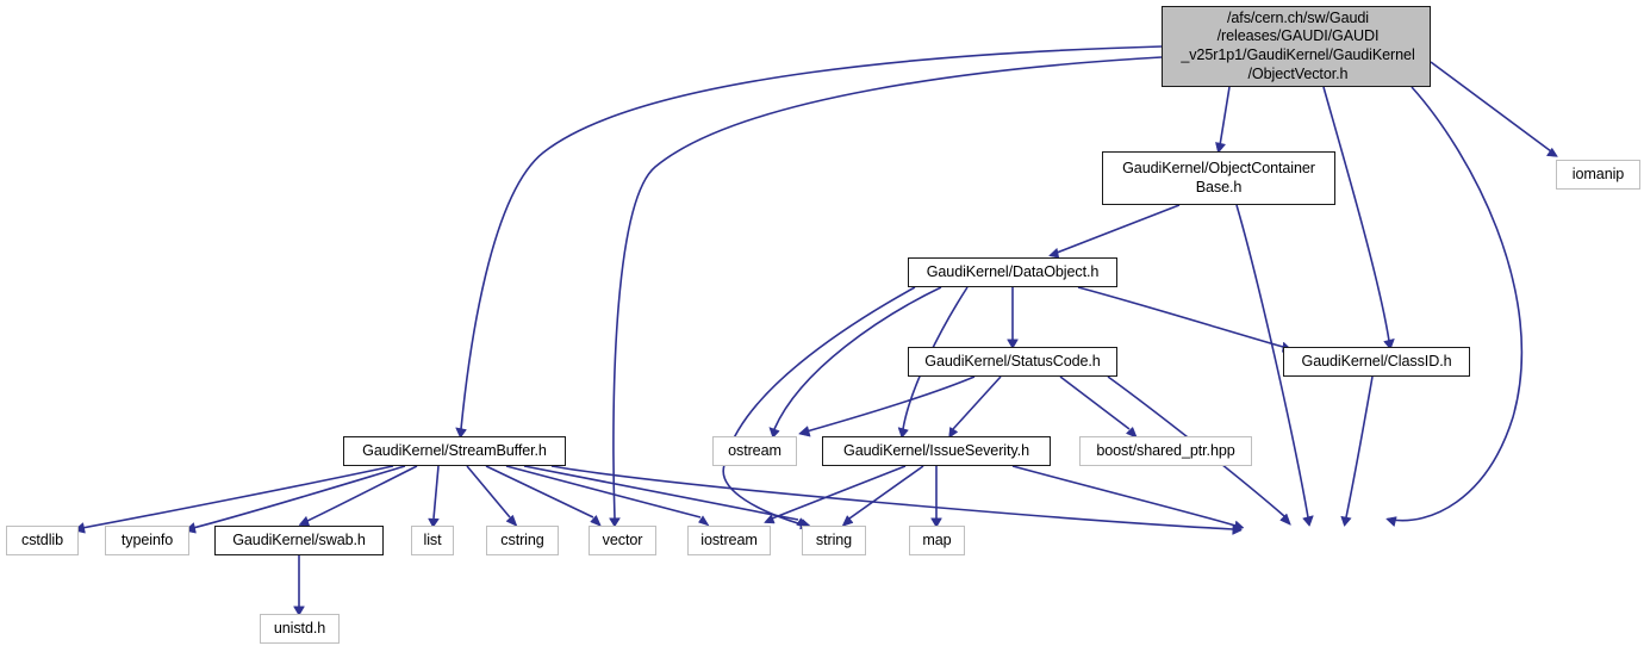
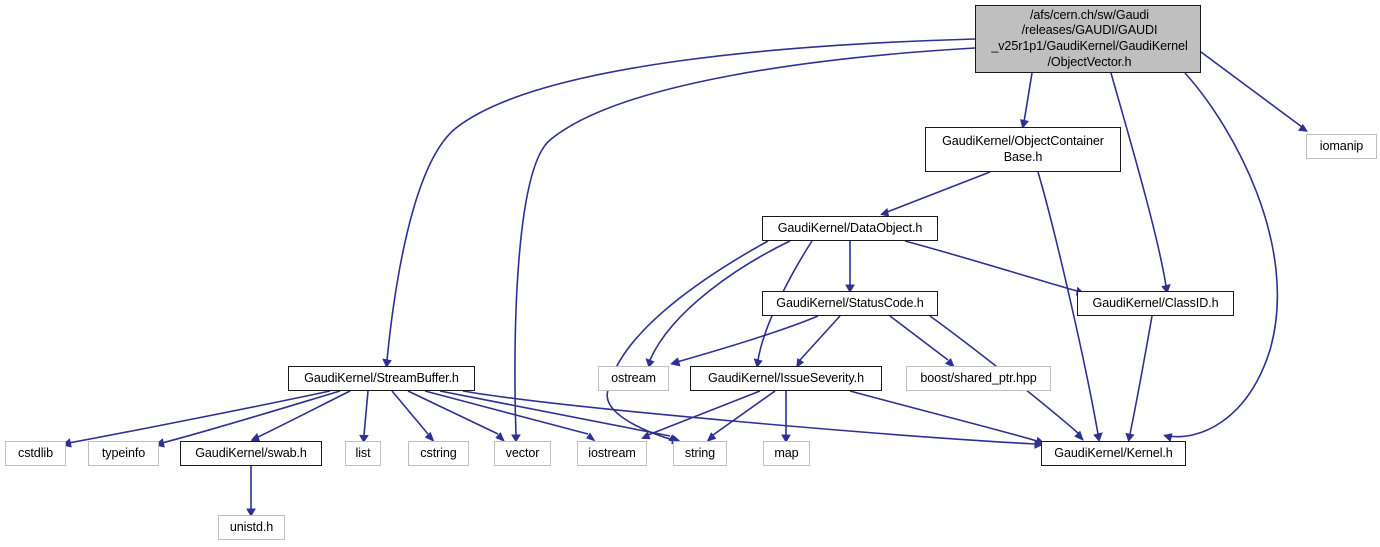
  /afs/cern.ch/sw/Gaudi
  /releases/GAUDI/GAUDI
  _v25r1p1/GaudiKernel/GaudiKernel
  /ObjectVector.h
  GaudiKernel/ObjectContainer
  Base.h
  iomanip
  GaudiKernel/DataObject.h
  GaudiKernel/StatusCode.h
  GaudiKernel/ClassID.h
  GaudiKernel/StreamBuffer.h
  ostream
  GaudiKernel/IssueSeverity.h
  boost/shared_ptr.hpp
  cstdlib
  typeinfo
  GaudiKernel/swab.h
  list
  cstring
  vector
  iostream
  string
  map
+ GaudiKernel/Kernel.h
  unistd.h
